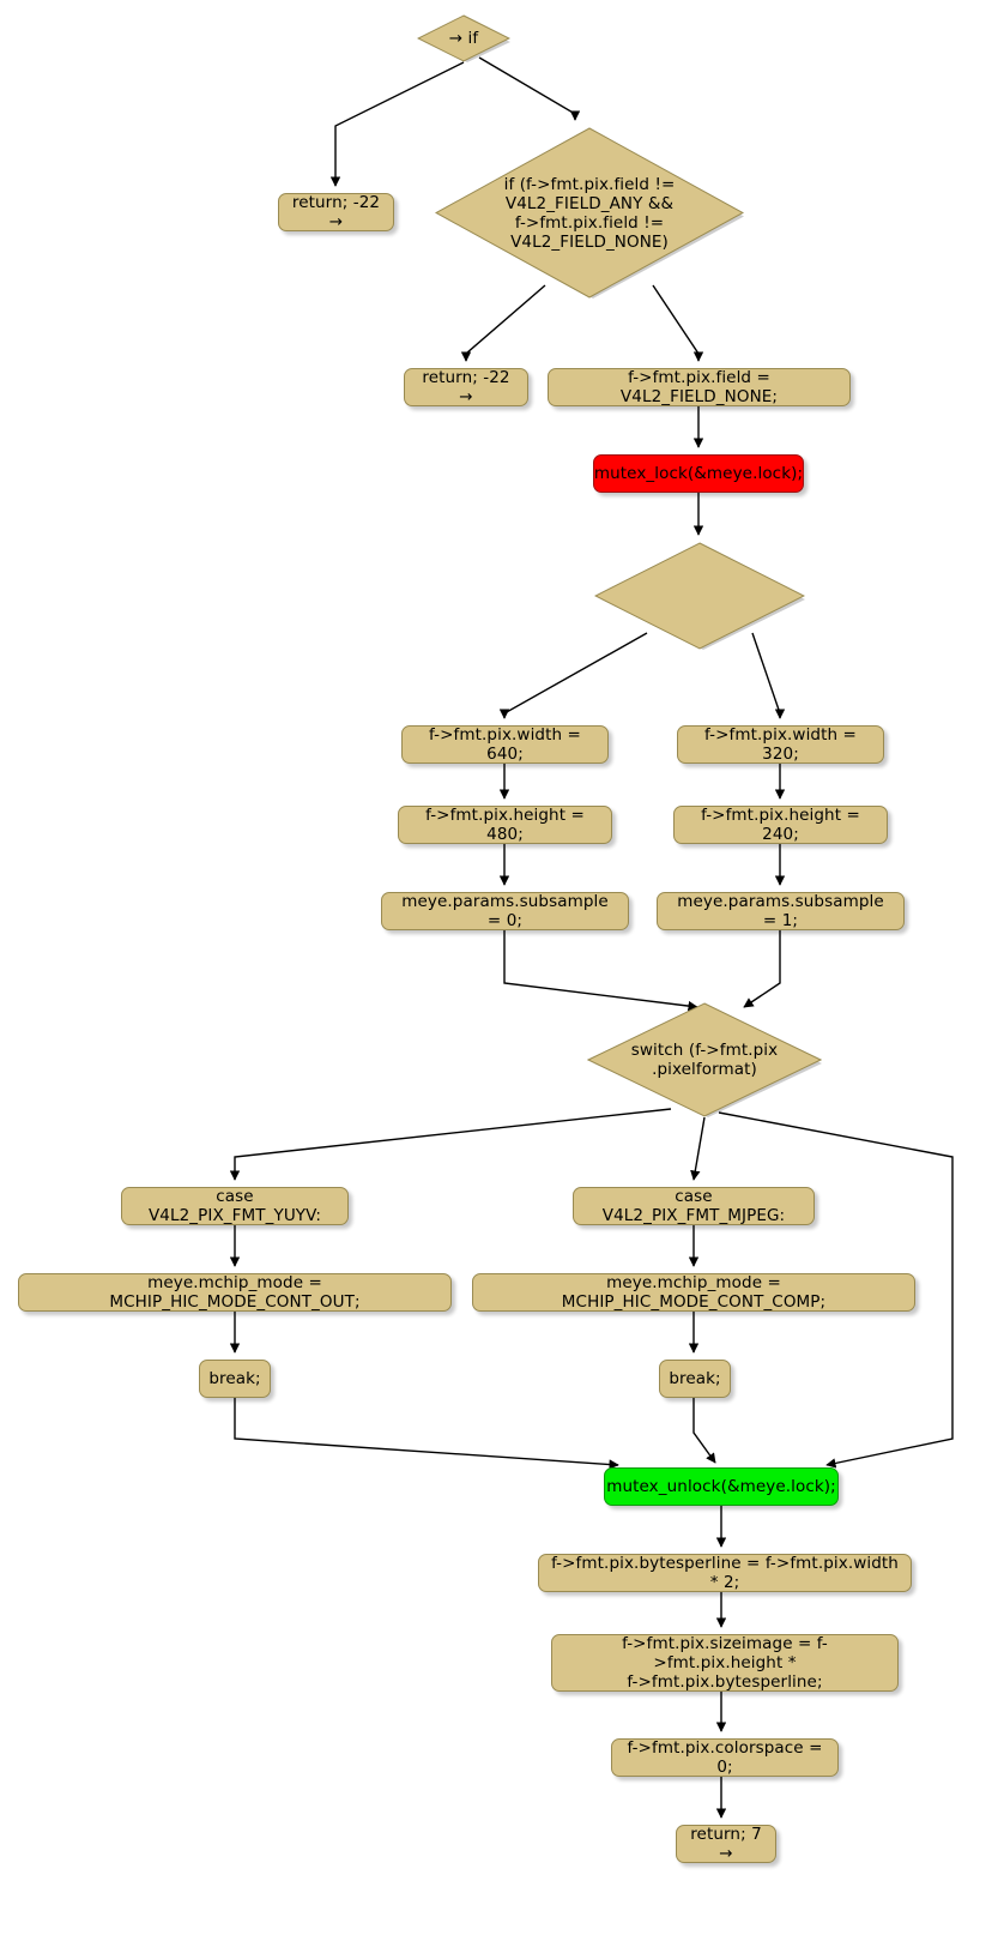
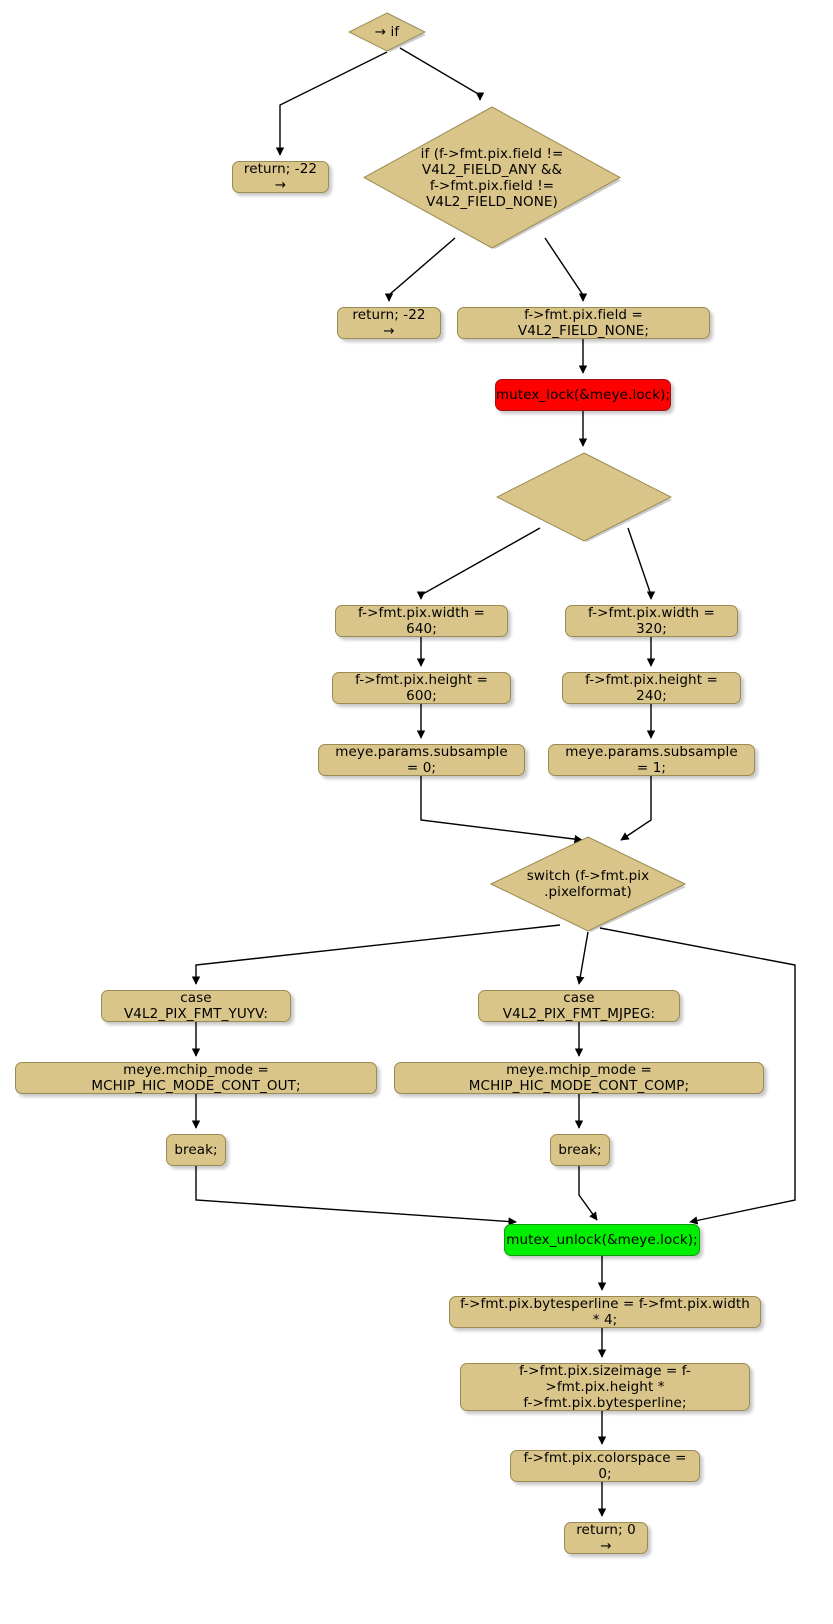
  → if
  return; -22 →
  if (f->fmt.pix.field !=
  V4L2_FIELD_ANY &&
  f->fmt.pix.field !=
  V4L2_FIELD_NONE)
  return; -22 →
  f->fmt.pix.field = V4L2_FIELD_NONE;
  mutex_lock(&meye.lock);
  f->fmt.pix.width = 640;
  f->fmt.pix.width = 320;
- f->fmt.pix.height = 480;
+ f->fmt.pix.height = 600;
  f->fmt.pix.height = 240;
  meye.params.subsample = 0;
  meye.params.subsample = 1;
  switch (f->fmt.pix
  .pixelformat)
  case V4L2_PIX_FMT_YUYV:
  case V4L2_PIX_FMT_MJPEG:
  meye.mchip_mode = MCHIP_HIC_MODE_CONT_OUT;
  meye.mchip_mode = MCHIP_HIC_MODE_CONT_COMP;
  break;
  break;
  mutex_unlock(&meye.lock);
- f->fmt.pix.bytesperline = f->fmt.pix.width * 2;
+ f->fmt.pix.bytesperline = f->fmt.pix.width * 4;
  f->fmt.pix.sizeimage = f->fmt.pix.height *
  f->fmt.pix.bytesperline;
  f->fmt.pix.colorspace = 0;
- return; 7 →
+ return; 0 →
